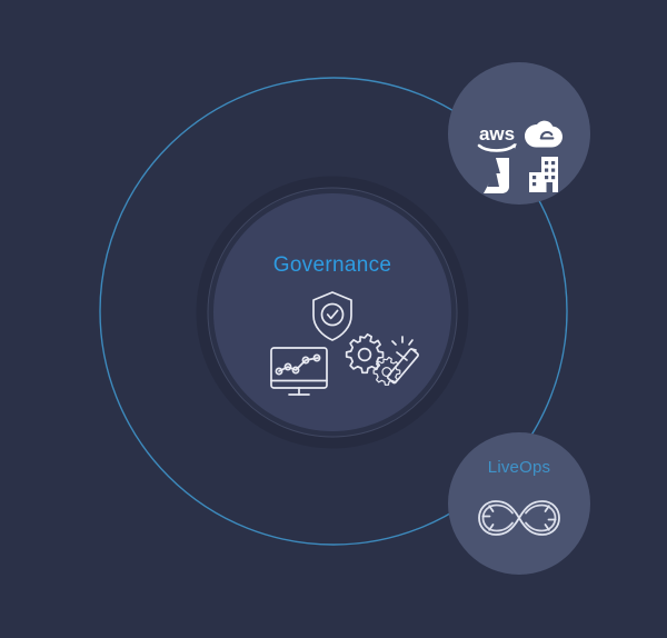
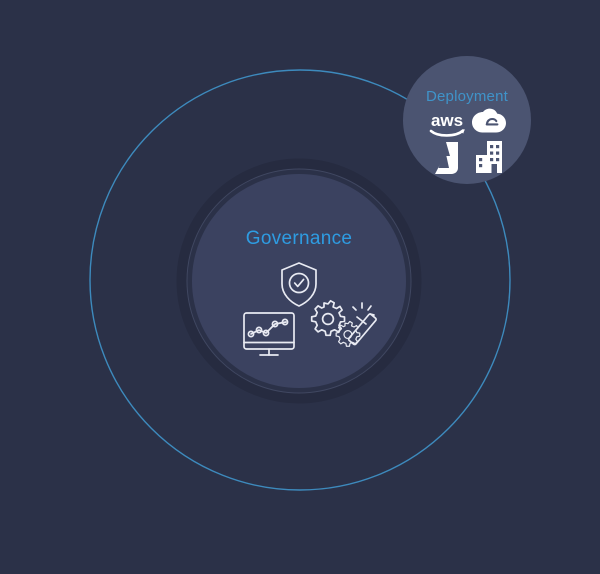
  Governance
+ Deployment
  aws
- LiveOps
